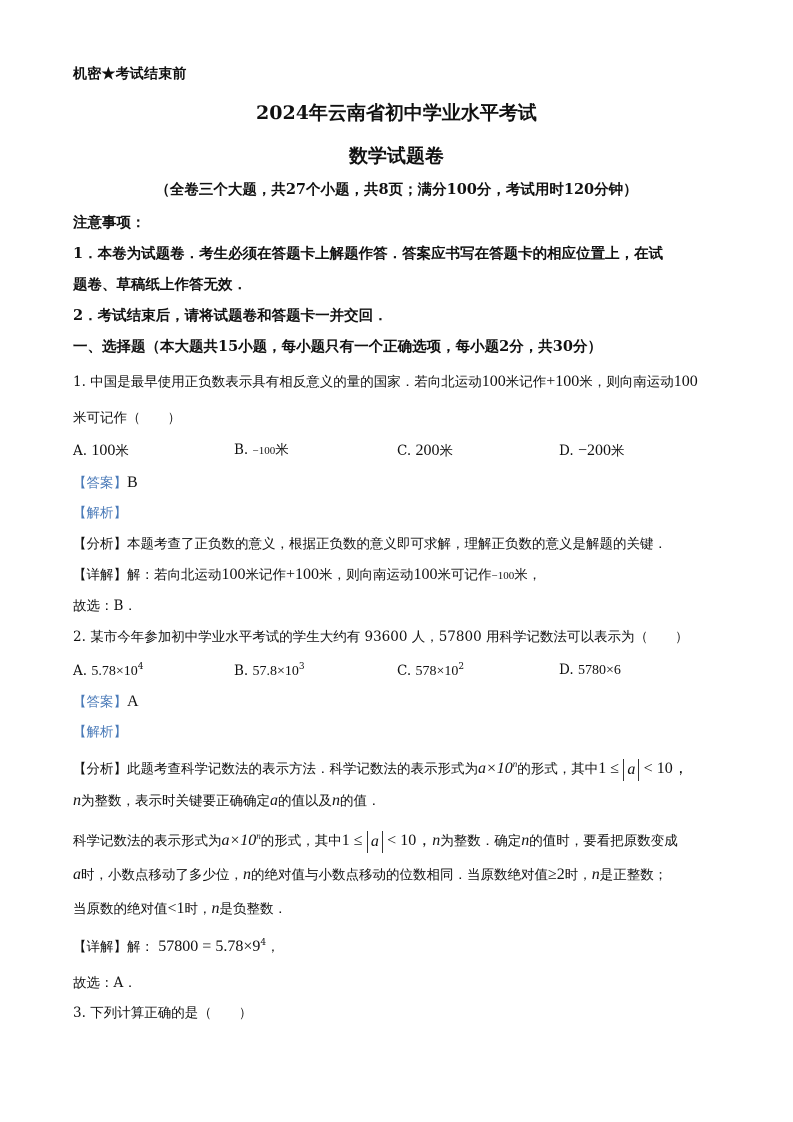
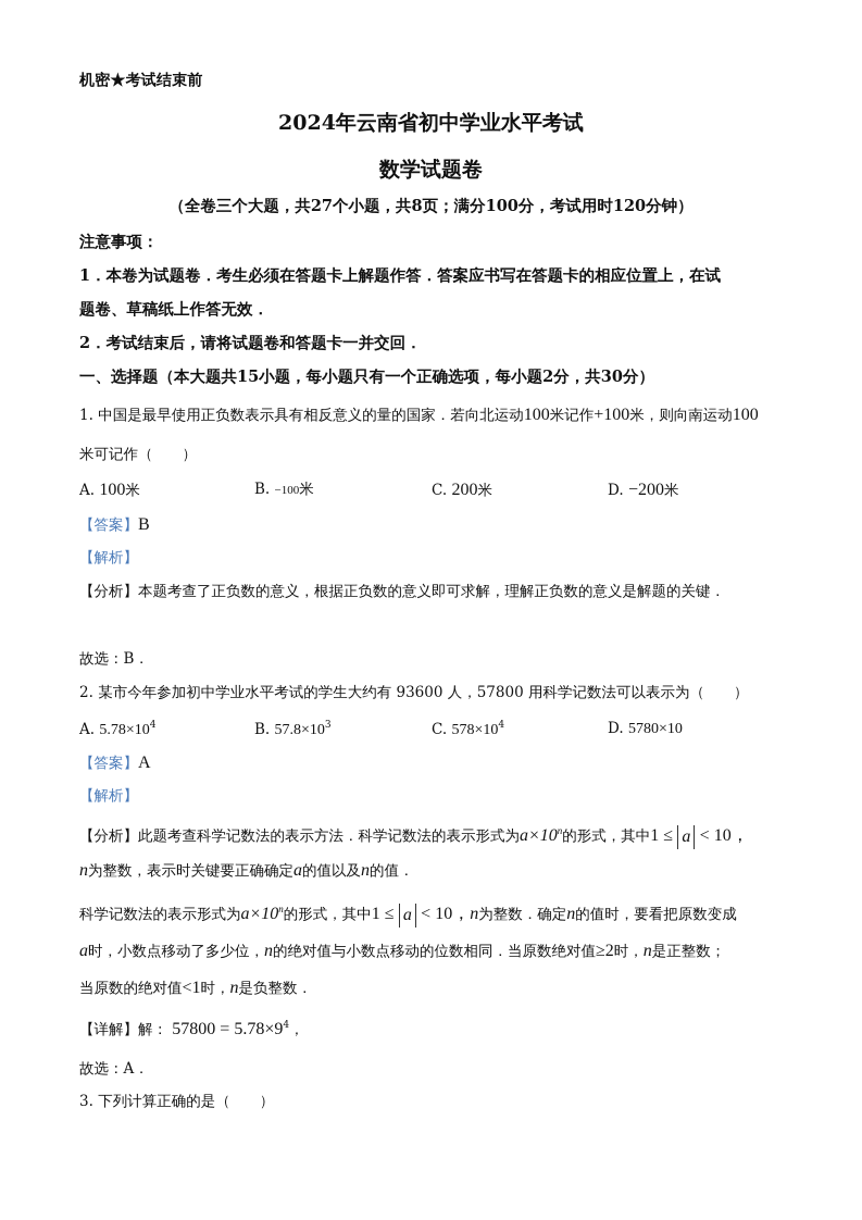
  机密★考试结束前
  2024年云南省初中学业水平考试
  数学试题卷
  （全卷三个大题，共27个小题，共8页；满分100分，考试用时120分钟）
  注意事项：
  1．本卷为试题卷．考生必须在答题卡上解题作答．答案应书写在答题卡的相应位置上，在试
  题卷、草稿纸上作答无效．
  2．考试结束后，请将试题卷和答题卡一并交回．
  一、选择题（本大题共15小题，每小题只有一个正确选项，每小题2分，共30分）
  1. 中国是最早使用正负数表示具有相反意义的量的国家．若向北运动100米记作+100米，则向南运动100
  米可记作（ ）
  A. 100米
  B. −100米
  C. 200米
  D. −200米
  【答案】B
  【解析】
  【分析】本题考查了正负数的意义，根据正负数的意义即可求解，理解正负数的意义是解题的关键．
- 【详解】解：若向北运动100米记作+100米，则向南运动100米可记作−100米，
  故选：B．
  2. 某市今年参加初中学业水平考试的学生大约有 93600 人，57800 用科学记数法可以表示为（ ）
  A. 5.78×104
  B. 57.8×103
- C. 578×102
+ C. 578×104
- D. 5780×6
+ D. 5780×10
  【答案】A
  【解析】
  【分析】此题考查科学记数法的表示方法．科学记数法的表示形式为a×10n的形式，其中1 ≤ a < 10，
  n为整数，表示时关键要正确确定a的值以及n的值．
  科学记数法的表示形式为a×10n的形式，其中1 ≤ a < 10，n为整数．确定n的值时，要看把原数变成
  a时，小数点移动了多少位，n的绝对值与小数点移动的位数相同．当原数绝对值≥2时，n是正整数；
  当原数的绝对值<1时，n是负整数．
  【详解】解： 57800 = 5.78×94，
  故选：A．
  3. 下列计算正确的是（ ）
